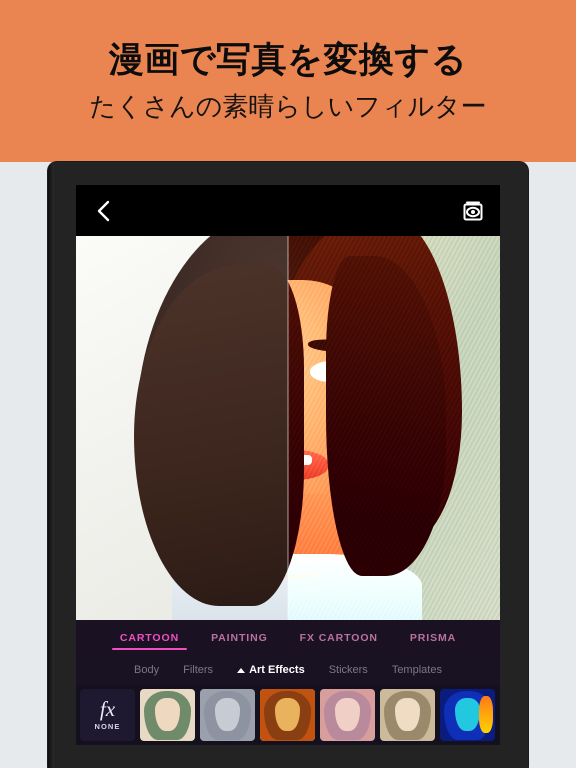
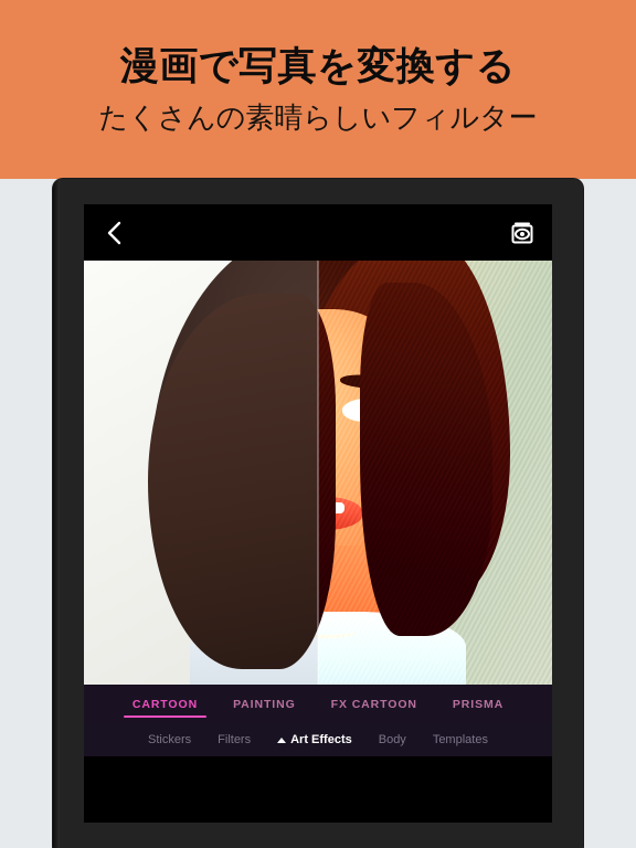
  漫画で写真を変換する
  たくさんの素晴らしいフィルター
  CARTOON
  PAINTING
  FX CARTOON
  PRISMA
- Body
+ Stickers
  Filters
  Art Effects
- Stickers
+ Body
  Templates
- fx
- NONE
